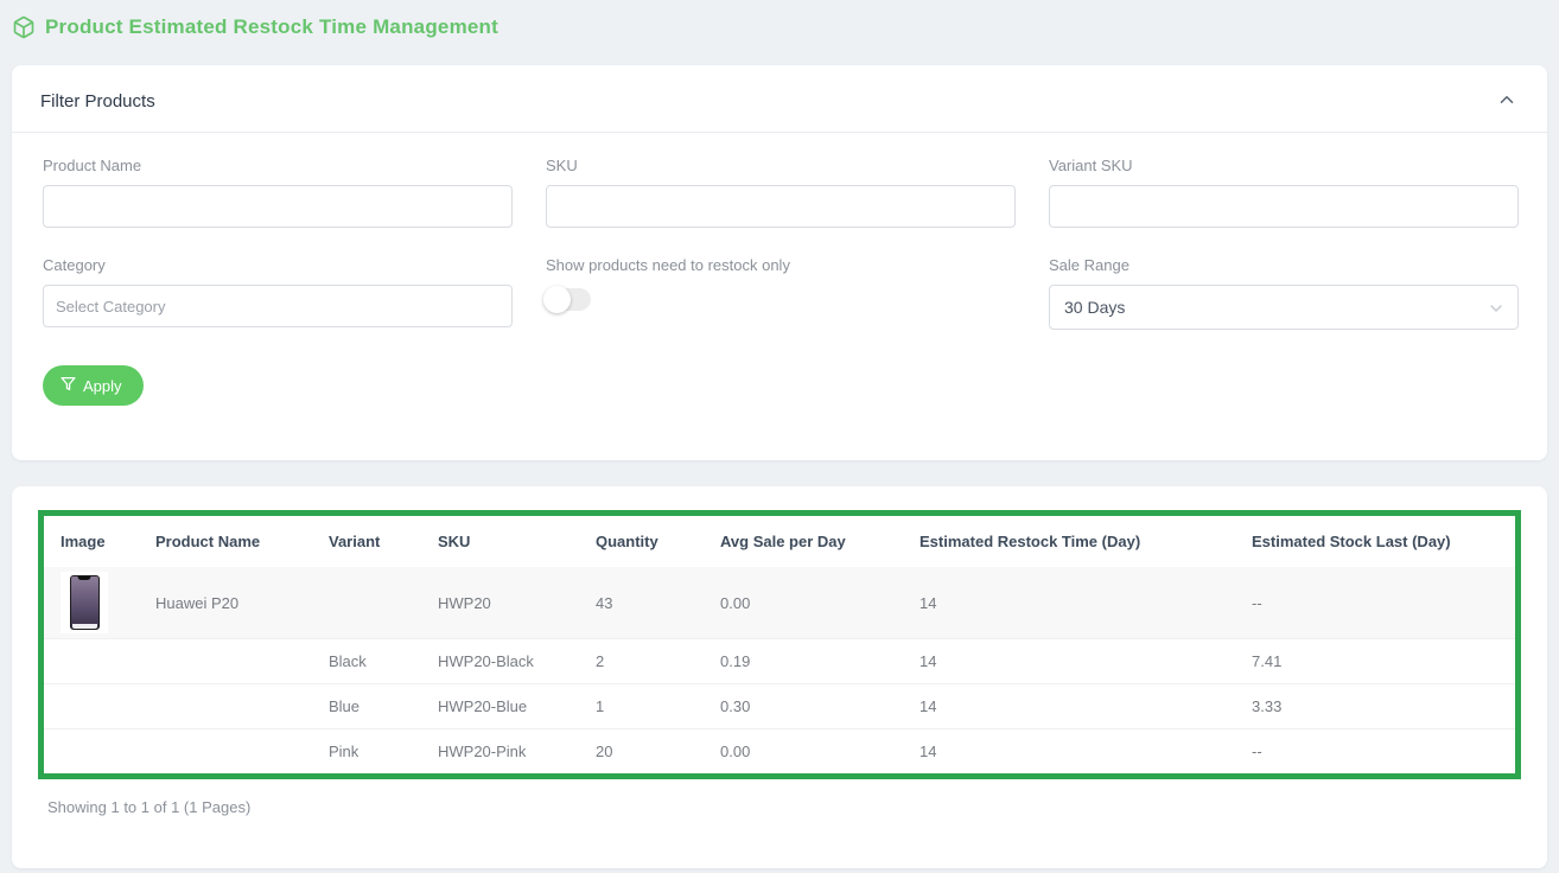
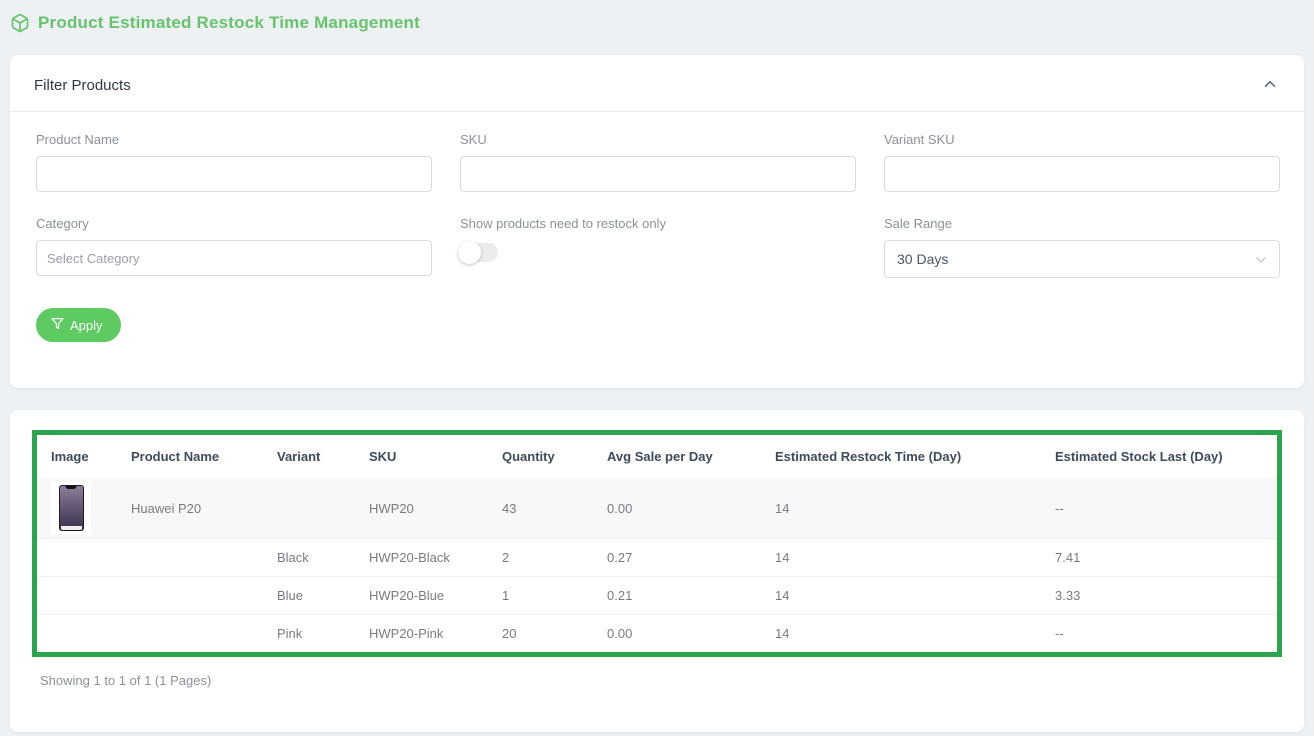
  Product Estimated Restock Time Management
  Filter Products
  Product Name
  SKU
  Variant SKU
  Category
  Select Category
  Show products need to restock only
  Sale Range
  30 Days
  Apply
  Image	Product Name	Variant	SKU	Quantity	Avg Sale per Day	Estimated Restock Time (Day)	Estimated Stock Last (Day)
  	Huawei P20		HWP20	43	0.00	14	--
- 		Black	HWP20-Black	2	0.19	14	7.41
+ 		Black	HWP20-Black	2	0.27	14	7.41
- 		Blue	HWP20-Blue	1	0.30	14	3.33
+ 		Blue	HWP20-Blue	1	0.21	14	3.33
  		Pink	HWP20-Pink	20	0.00	14	--
  Showing 1 to 1 of 1 (1 Pages)
